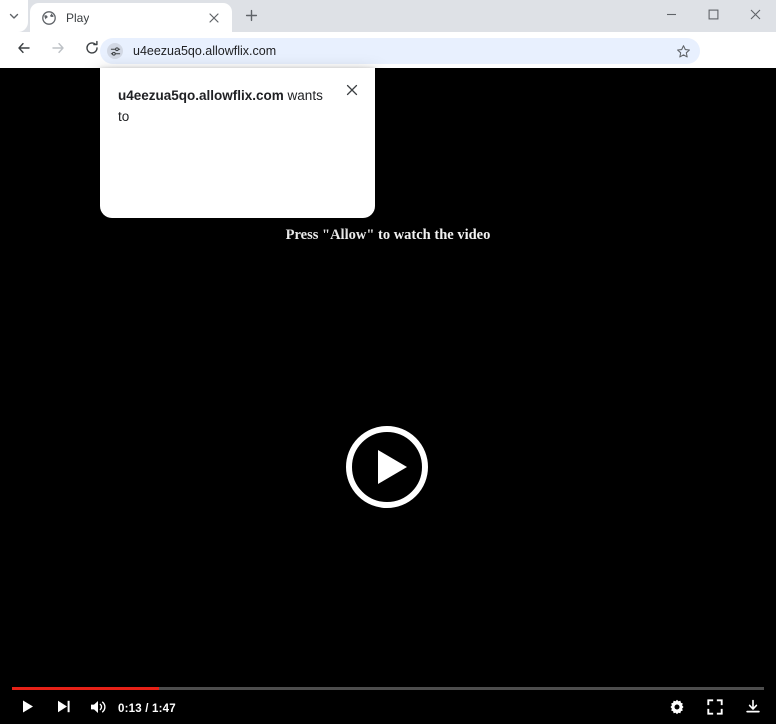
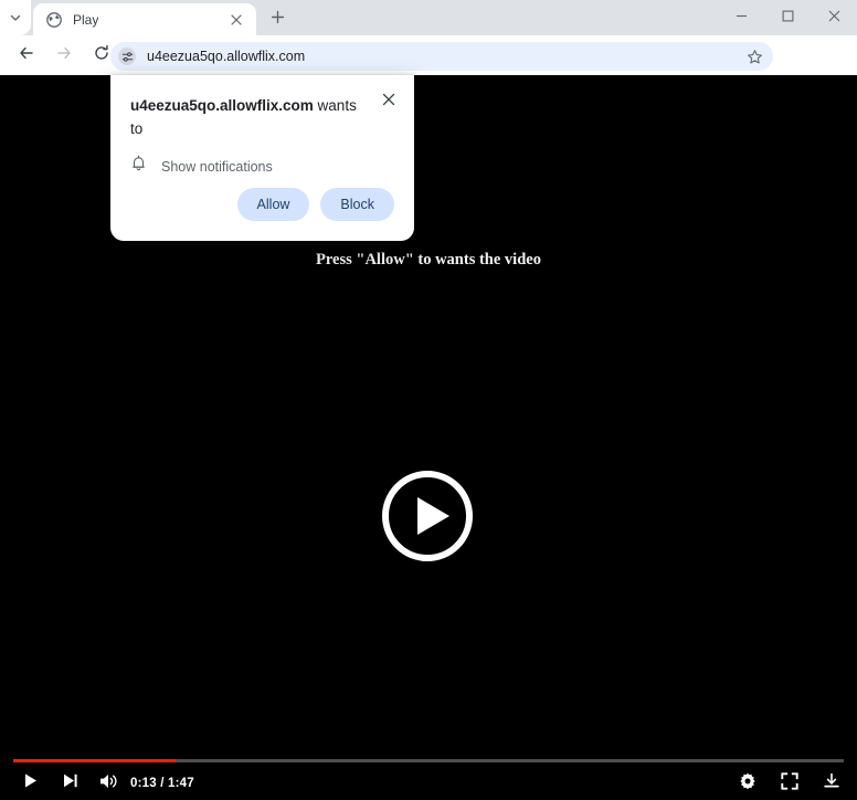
  Play
  u4eezua5qo.allowflix.com
- Press "Allow" to watch the video
+ Press "Allow" to wants the video
  0:13 / 1:47
  u4eezua5qo.allowflix.com wants to
+ Show notifications
+ Allow
+ Block
